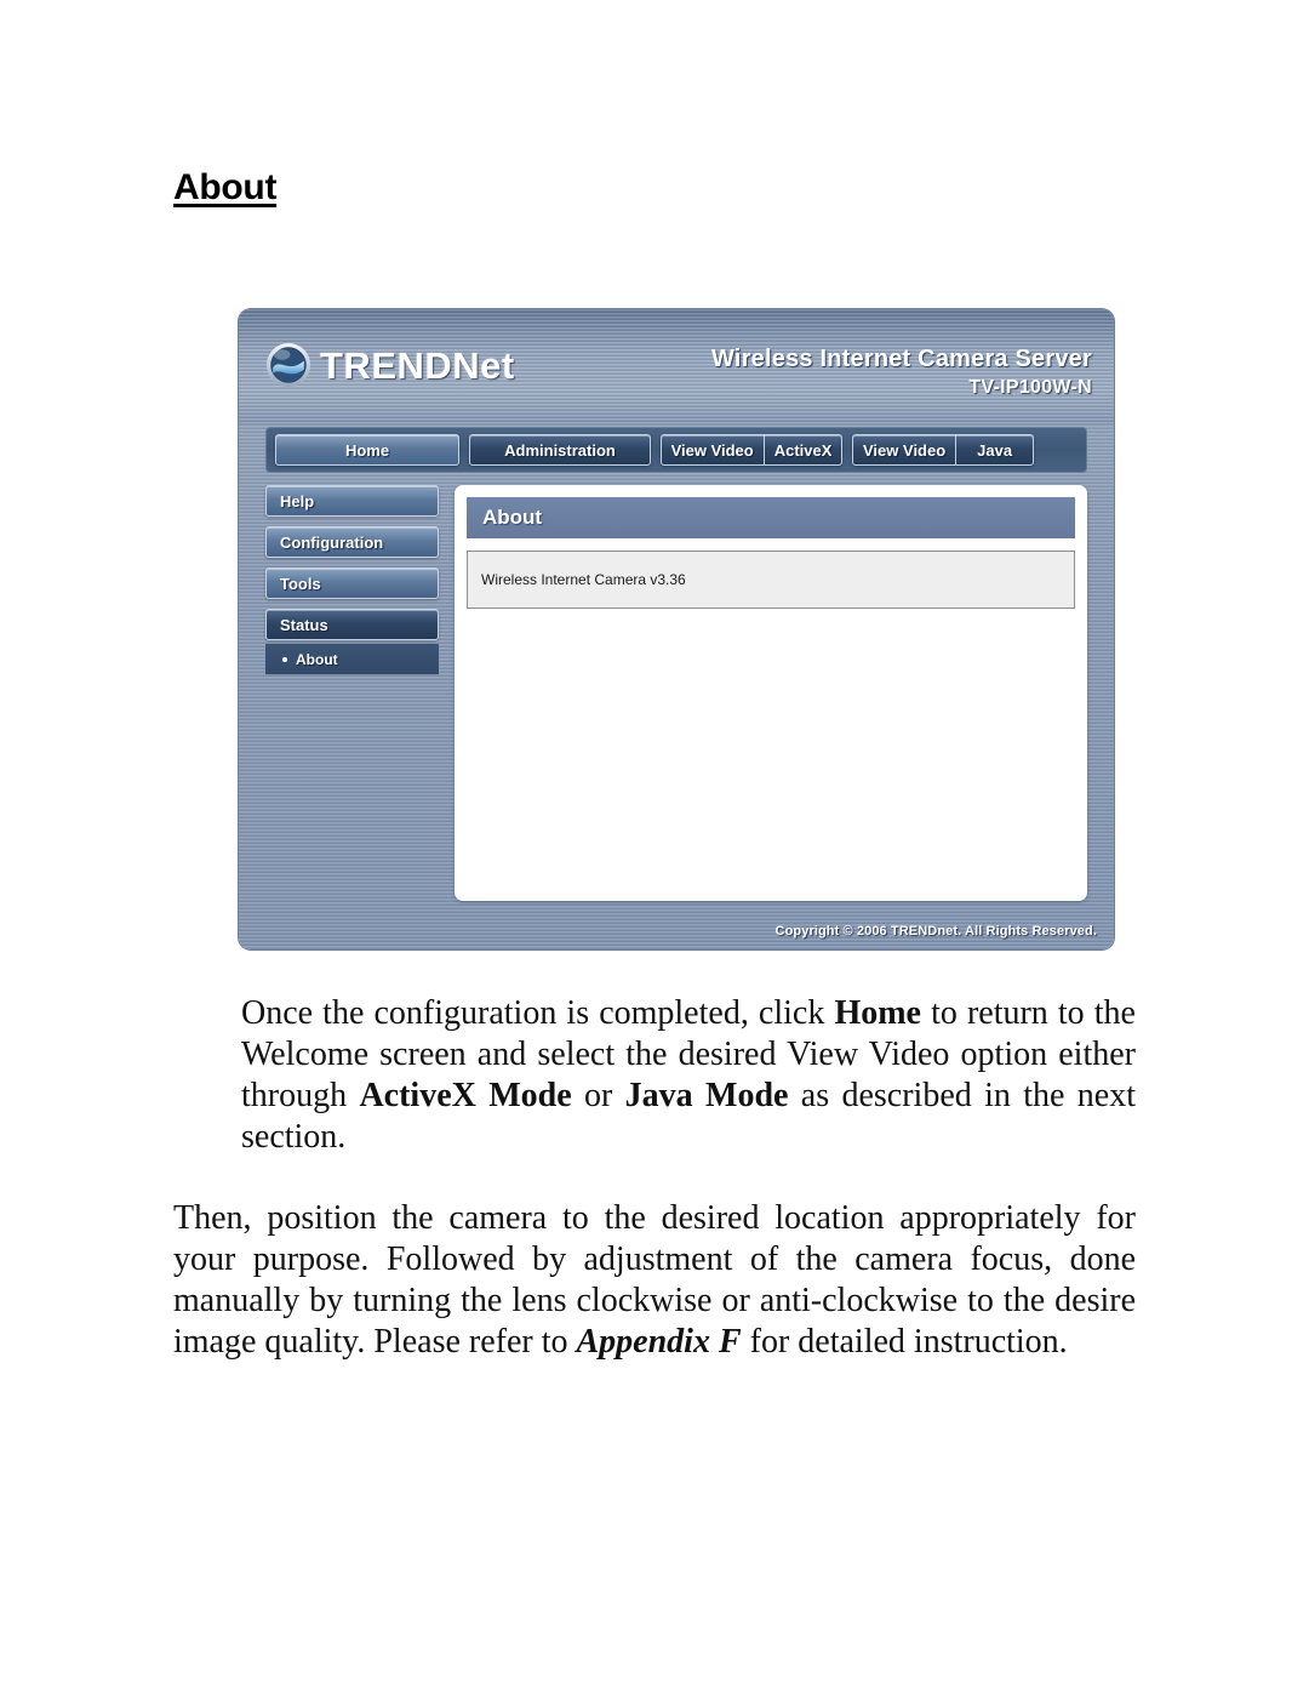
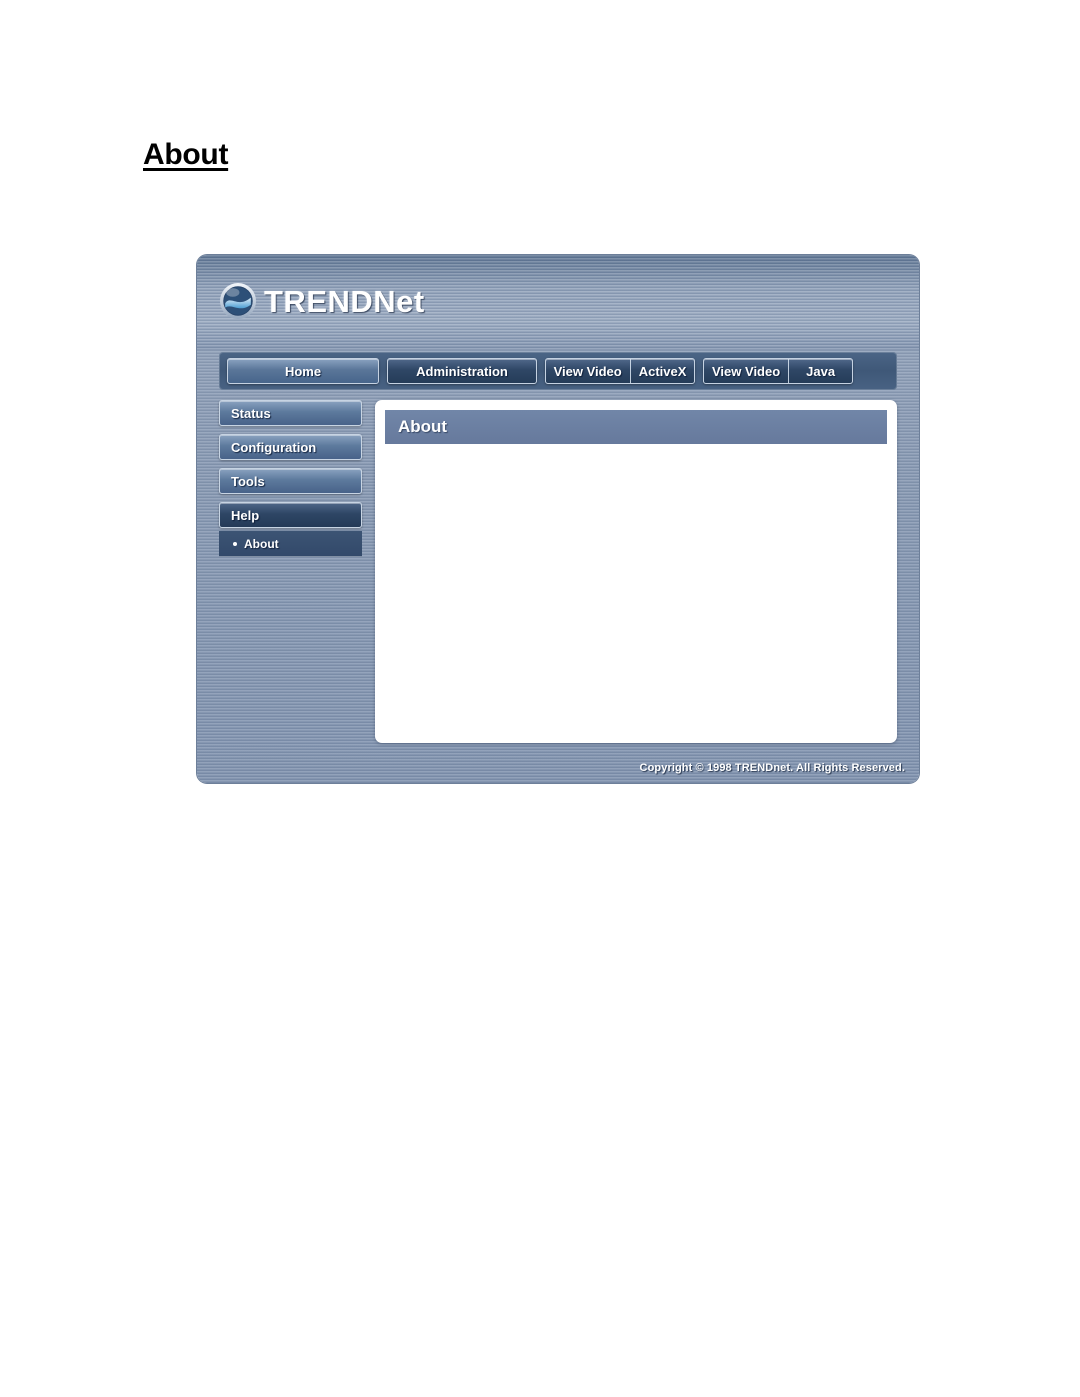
  About
  TRENDNet
- Wireless Internet Camera Server
- TV-IP100W-N
  Home
  Administration
  View Video
  ActiveX
  View Video
  Java
- Help
+ Status
  Configuration
  Tools
- Status
+ Help
  About
  About
- Wireless Internet Camera v3.36
- Copyright © 2006 TRENDnet. All Rights Reserved.
+ Copyright © 1998 TRENDnet. All Rights Reserved.
- Once the configuration is completed, click Home to return to the Welcome screen and select the desired View Video option either through ActiveX Mode or Java Mode as described in the next section.
- Then, position the camera to the desired location appropriately for your purpose. Followed by adjustment of the camera focus, done manually by turning the lens clockwise or anti-clockwise to the desire image quality. Please refer to Appendix F for detailed instruction.
